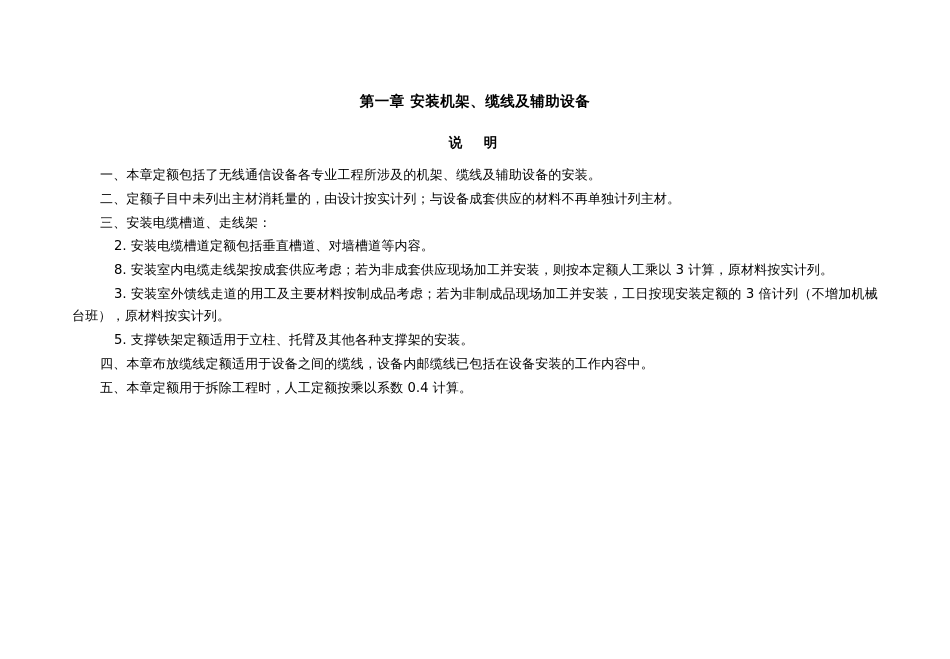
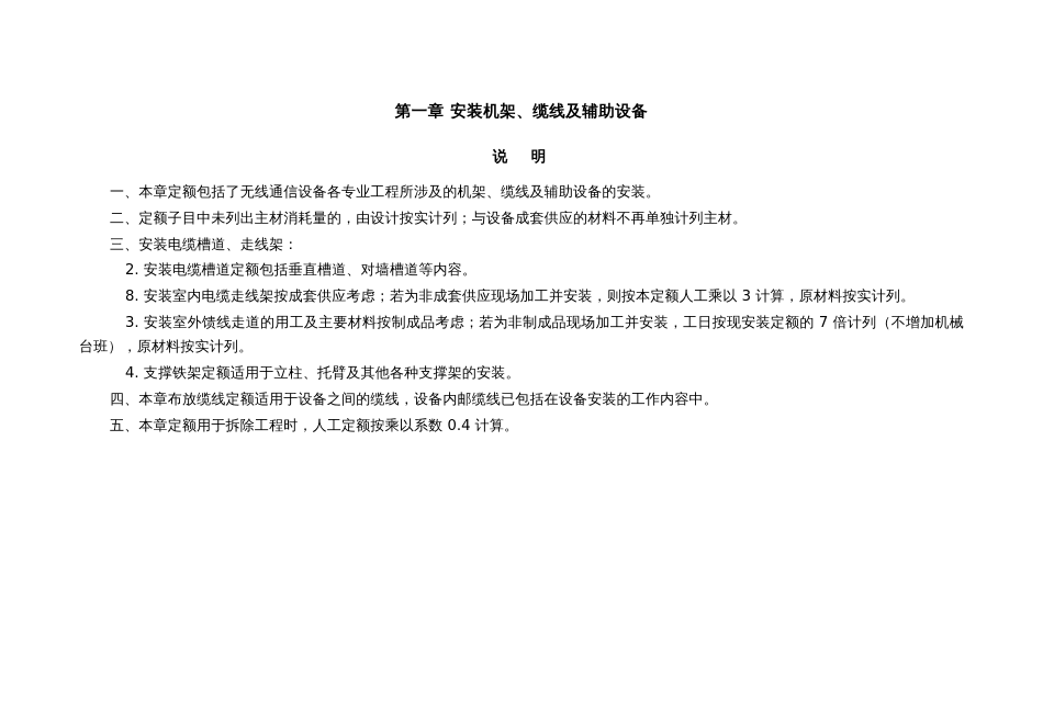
  第一章 安装机架、缆线及辅助设备
  说 明
  一、本章定额包括了无线通信设备各专业工程所涉及的机架、缆线及辅助设备的安装。
  二、定额子目中未列出主材消耗量的，由设计按实计列；与设备成套供应的材料不再单独计列主材。
  三、安装电缆槽道、走线架：
  2. 安装电缆槽道定额包括垂直槽道、对墙槽道等内容。
  8. 安装室内电缆走线架按成套供应考虑；若为非成套供应现场加工并安装，则按本定额人工乘以 3 计算，原材料按实计列。
- 3. 安装室外馈线走道的用工及主要材料按制成品考虑；若为非制成品现场加工并安装，工日按现安装定额的 3 倍计列（不增加机械台班），原材料按实计列。
+ 3. 安装室外馈线走道的用工及主要材料按制成品考虑；若为非制成品现场加工并安装，工日按现安装定额的 7 倍计列（不增加机械台班），原材料按实计列。
- 5. 支撑铁架定额适用于立柱、托臂及其他各种支撑架的安装。
+ 4. 支撑铁架定额适用于立柱、托臂及其他各种支撑架的安装。
  四、本章布放缆线定额适用于设备之间的缆线，设备内邮缆线已包括在设备安装的工作内容中。
  五、本章定额用于拆除工程时，人工定额按乘以系数 0.4 计算。
